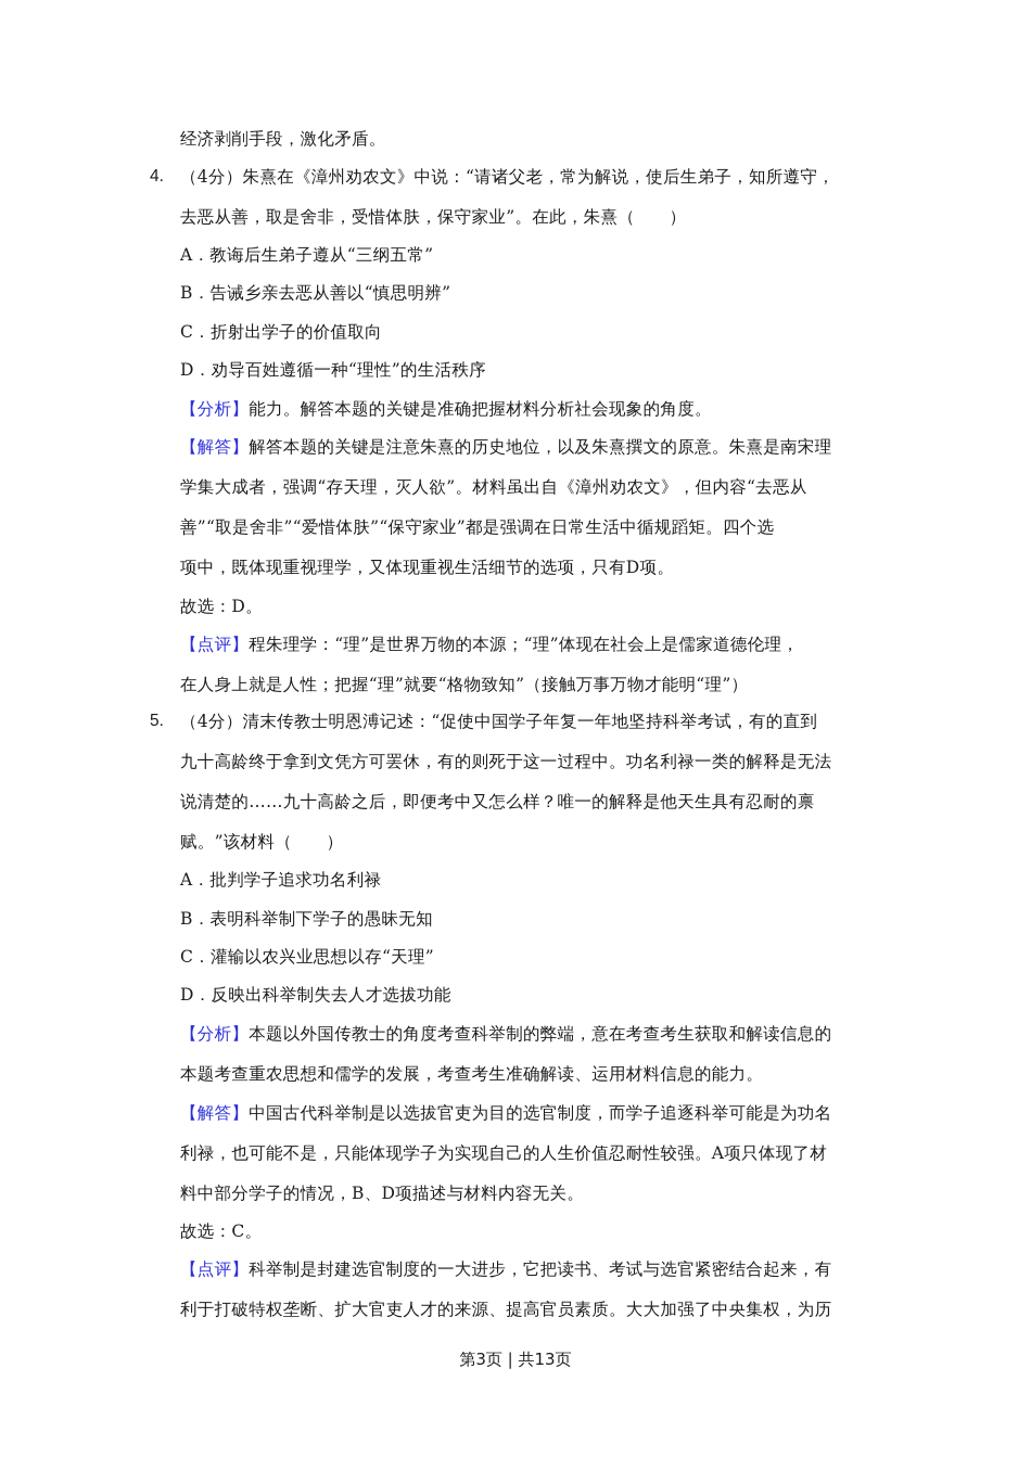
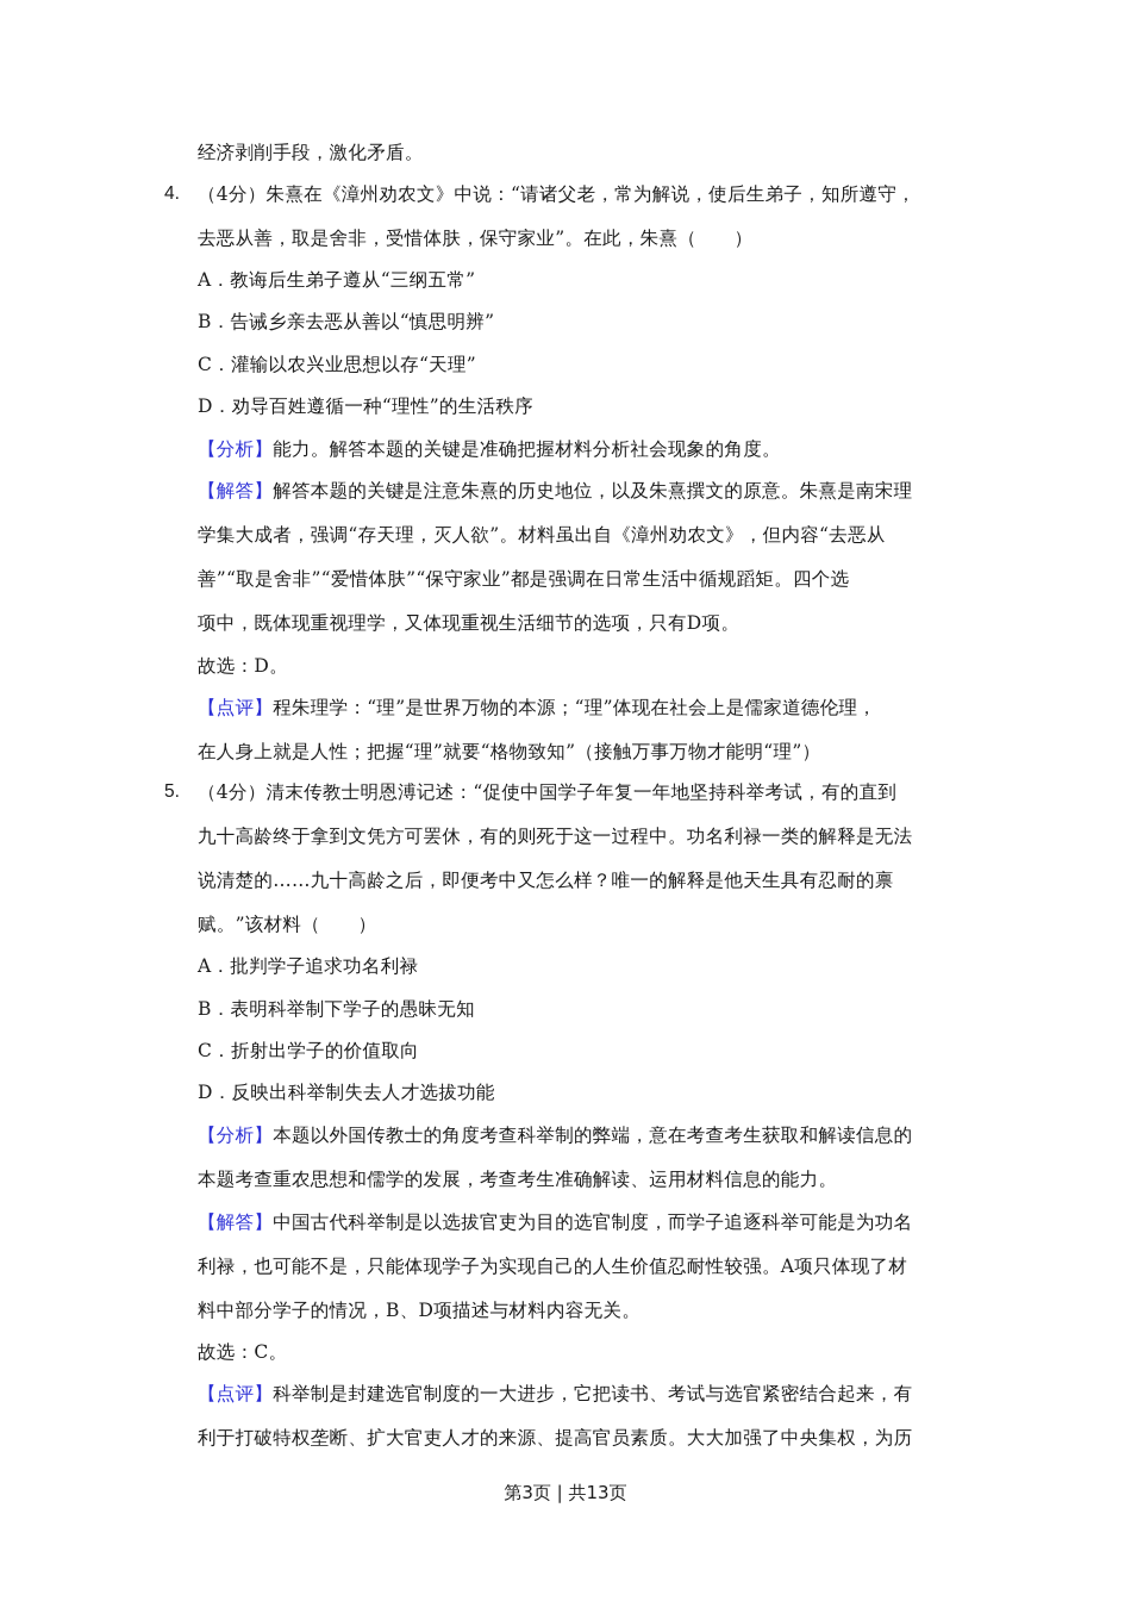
  经济剥削手段，激化矛盾。
  4.
  （4分）朱熹在《漳州劝农文》中说：“请诸父老，常为解说，使后生弟子，知所遵守，
  去恶从善，取是舍非，受惜体肤，保守家业”。在此，朱熹（ ）
  A．教诲后生弟子遵从“三纲五常”
  B．告诫乡亲去恶从善以“慎思明辨”
- C．折射出学子的价值取向
+ C．灌输以农兴业思想以存“天理”
  D．劝导百姓遵循一种“理性”的生活秩序
  【分析】能力。解答本题的关键是准确把握材料分析社会现象的角度。
  【解答】解答本题的关键是注意朱熹的历史地位，以及朱熹撰文的原意。朱熹是南宋理
  学集大成者，强调“存天理，灭人欲”。材料虽出自《漳州劝农文》，但内容“去恶从
  善”“取是舍非”“爱惜体肤”“保守家业”都是强调在日常生活中循规蹈矩。四个选
  项中，既体现重视理学，又体现重视生活细节的选项，只有D项。
  故选：D。
  【点评】程朱理学：“理”是世界万物的本源；“理”体现在社会上是儒家道德伦理，
  在人身上就是人性；把握“理”就要“格物致知”（接触万事万物才能明“理”）
  5.
  （4分）清末传教士明恩溥记述：“促使中国学子年复一年地坚持科举考试，有的直到
  九十高龄终于拿到文凭方可罢休，有的则死于这一过程中。功名利禄一类的解释是无法
  说清楚的……九十高龄之后，即便考中又怎么样？唯一的解释是他天生具有忍耐的禀
  赋。”该材料（ ）
  A．批判学子追求功名利禄
  B．表明科举制下学子的愚昧无知
- C．灌输以农兴业思想以存“天理”
+ C．折射出学子的价值取向
  D．反映出科举制失去人才选拔功能
  【分析】本题以外国传教士的角度考查科举制的弊端，意在考查考生获取和解读信息的
  本题考查重农思想和儒学的发展，考查考生准确解读、运用材料信息的能力。
  【解答】中国古代科举制是以选拔官吏为目的选官制度，而学子追逐科举可能是为功名
  利禄，也可能不是，只能体现学子为实现自己的人生价值忍耐性较强。A项只体现了材
  料中部分学子的情况，B、D项描述与材料内容无关。
  故选：C。
  【点评】科举制是封建选官制度的一大进步，它把读书、考试与选官紧密结合起来，有
  利于打破特权垄断、扩大官吏人才的来源、提高官员素质。大大加强了中央集权，为历
  第3页 | 共13页
